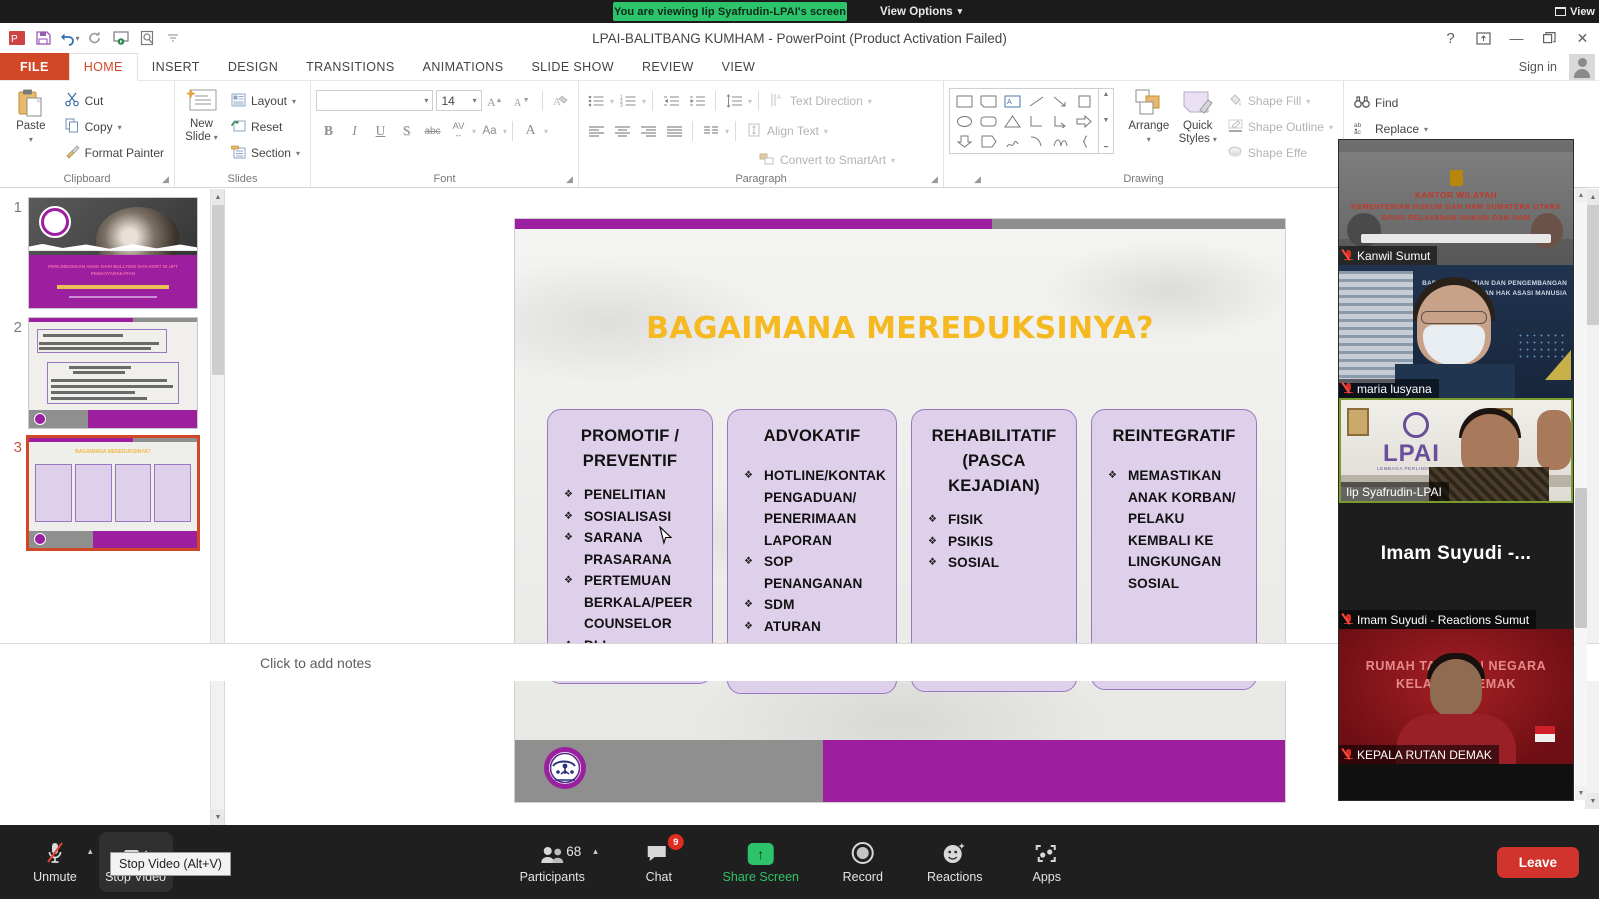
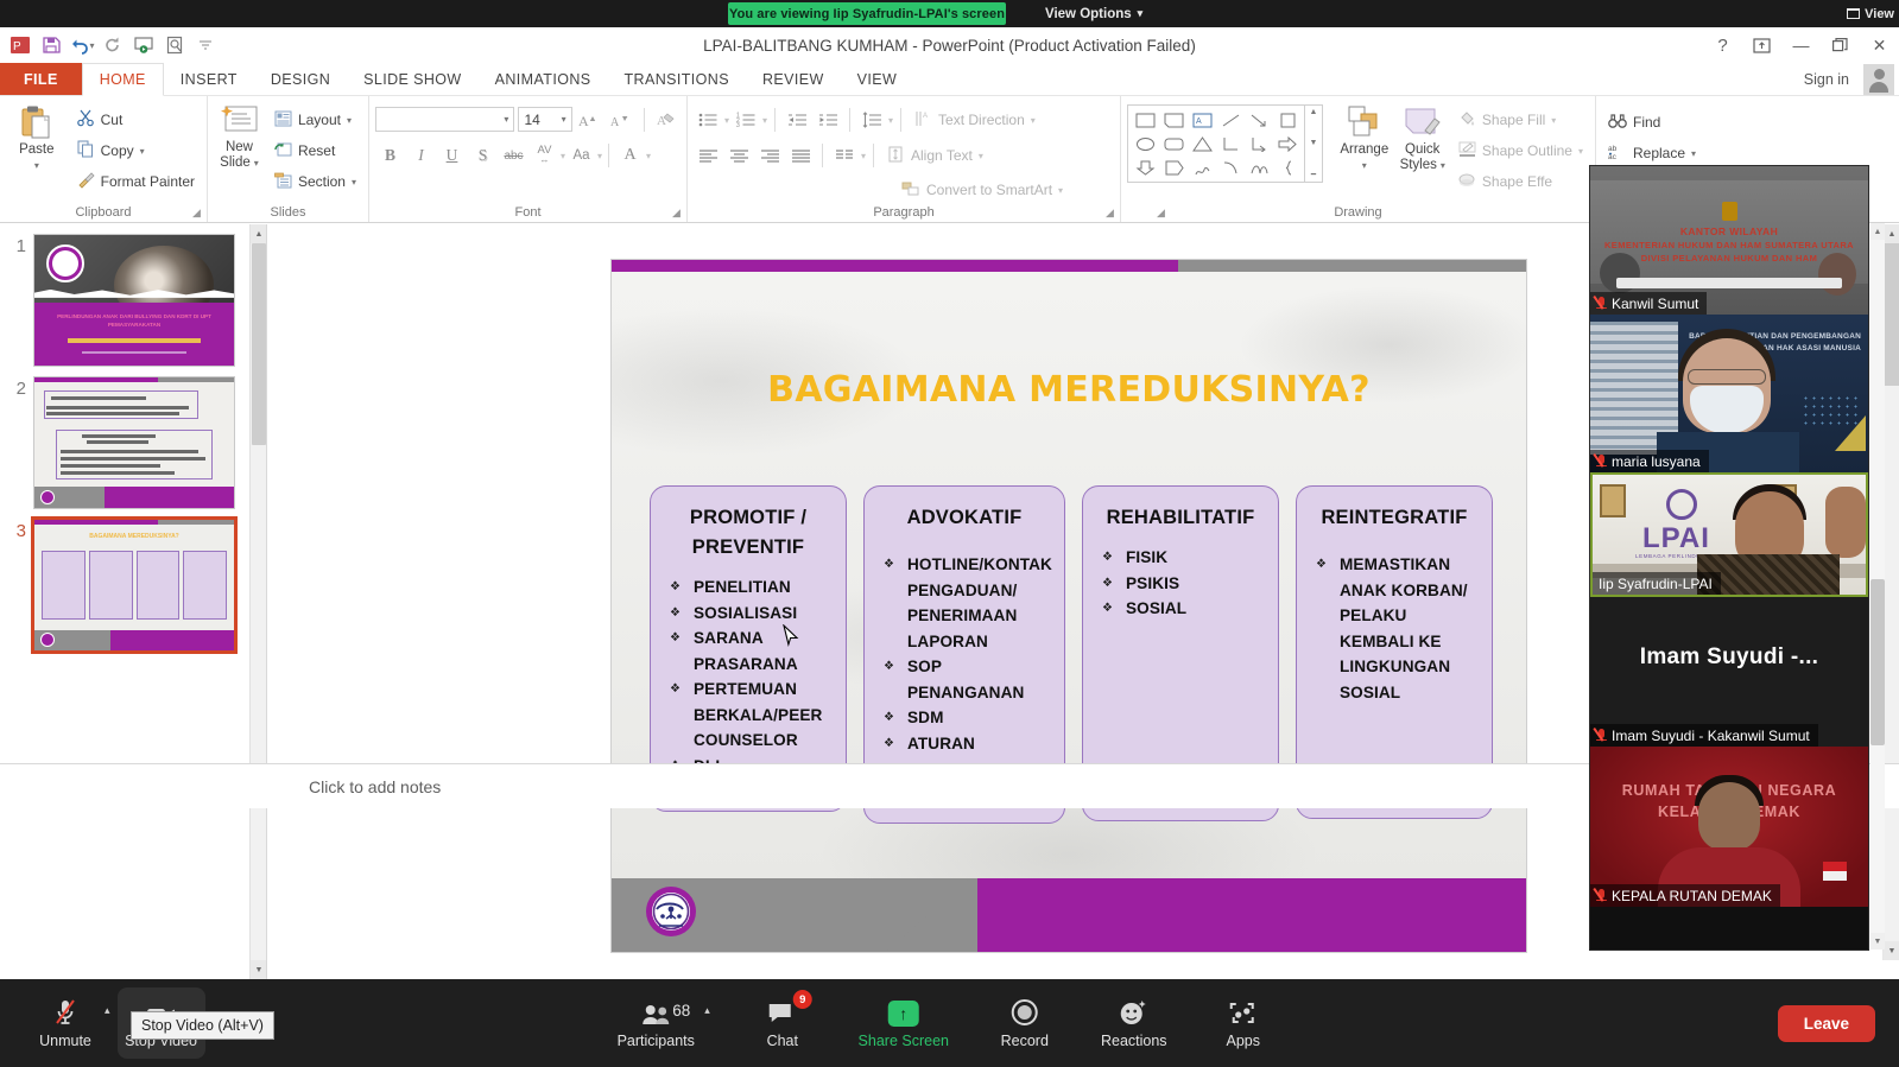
  You are viewing Iip Syafrudin-LPAI's screen
  View Options
  ▾
  View
  P
  ▾
  LPAI-BALITBANG KUMHAM - PowerPoint (Product Activation Failed)
  ?
  —
  ✕
  FILE
  HOME
  INSERT
  DESIGN
- TRANSITIONS
+ SLIDE SHOW
  ANIMATIONS
- SLIDE SHOW
+ TRANSITIONS
  REVIEW
  VIEW
  Sign in
  Paste
  ▾
  Cut
  Copy
  ▾
  Format Painter
  Clipboard
  ◢
  New
  Slide
  ▾
  Layout
  ▾
  Reset
  Section
  ▾
  Slides
  ▾
  14
  ▾
  A
  A
  A
  B
  I
  U
  S
  abc
  AV
  ↔
  ▾
  Aa
  ▾
  A
  ▾
  Font
  ◢
  ▾
  ▾
  ▾
  Text Direction
  ▾
  ▾
  Align Text
  ▾
  Convert to SmartArt
  ▾
  Paragraph
  ◢
  Arrange
  ▾
  Quick
  Styles
  ▾
  Shape Fill
  ▾
  Shape Outline
  ▾
  Shape Effe
  Drawing
  ◢
  Find
  Replace
  ▾
  1
  2
  3
  BAGAIMANA MEREDUKSINYA?
  PROMOTIF /
  PREVENTIF
  PENELITIAN
  SOSIALISASI
  SARANA
  PRASARANA
  PERTEMUAN
  BERKALA/PEER
  COUNSELOR
  ADVOKATIF
  HOTLINE/KONTAK
  PENGADUAN/
  PENERIMAAN
  LAPORAN
  SOP
  PENANGANAN
  SDM
  ATURAN
  REHABILITATIF
- (PASCA KEJADIAN)
  FISIK
  PSIKIS
  SOSIAL
  REINTEGRATIF
  MEMASTIKAN
  ANAK KORBAN/
  PELAKU
  KEMBALI KE
  LINGKUNGAN
  SOSIAL
  Click to add notes
  KANTOR WILAYAH
  KEMENTERIAN HUKUM DAN HAM SUMATERA UTARA
  DIVISI PELAYANAN HUKUM DAN HAM
  Kanwil Sumut
  maria lusyana
  LPAI
  Iip Syafrudin-LPAI
  Imam Suyudi -...
- Imam Suyudi - Reactions Sumut
+ Imam Suyudi - Kakanwil Sumut
  KEPALA RUTAN DEMAK
  Unmute
  ▴
  Stop Video
  Stop Video (Alt+V)
  Participants
  68
  ▴
  9
  Chat
  ↑
  Share Screen
  Record
  Reactions
  Apps
  Leave
